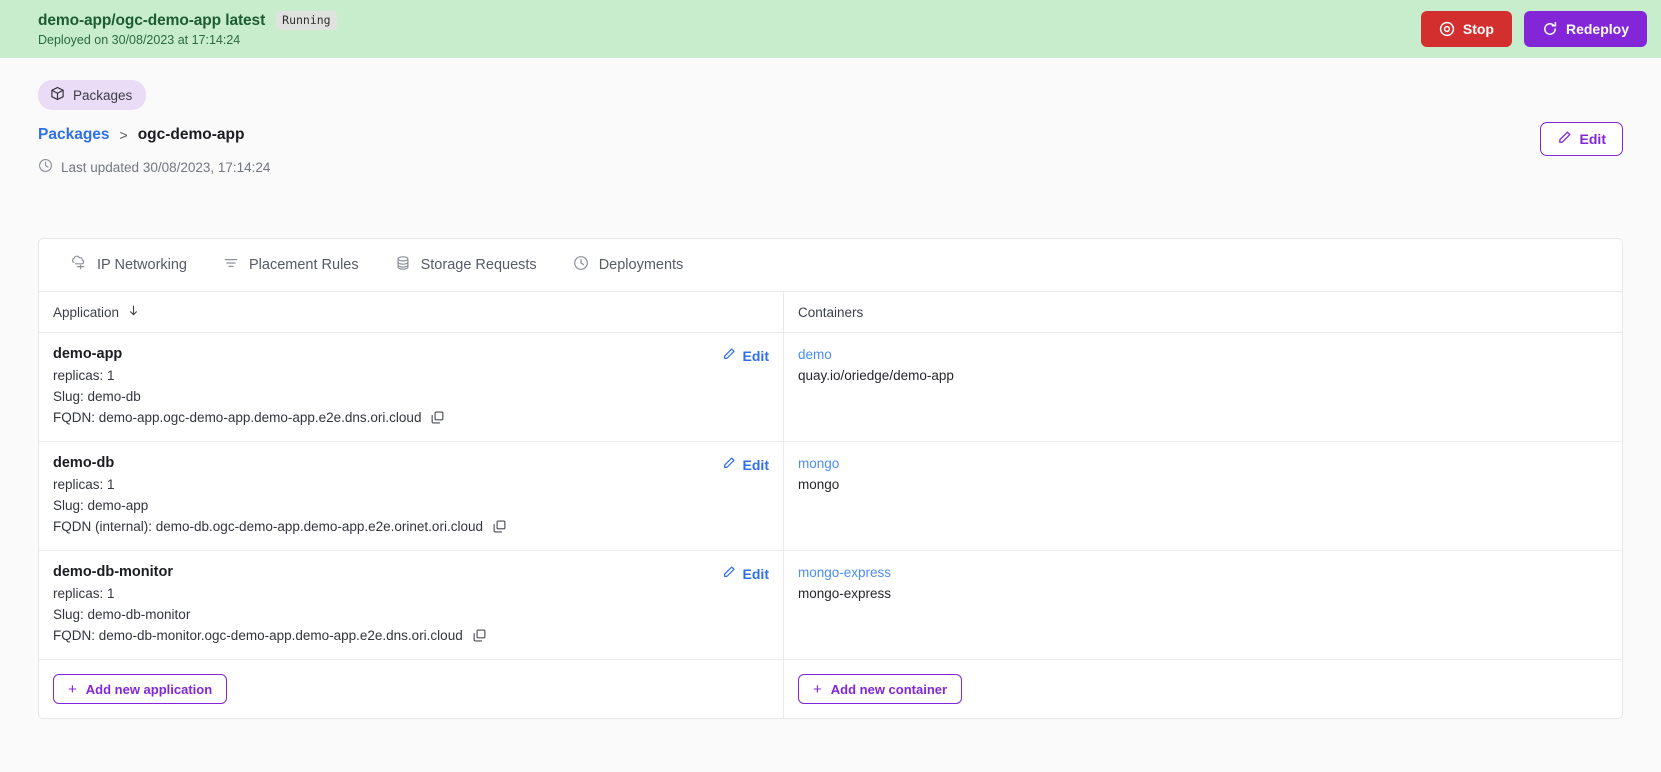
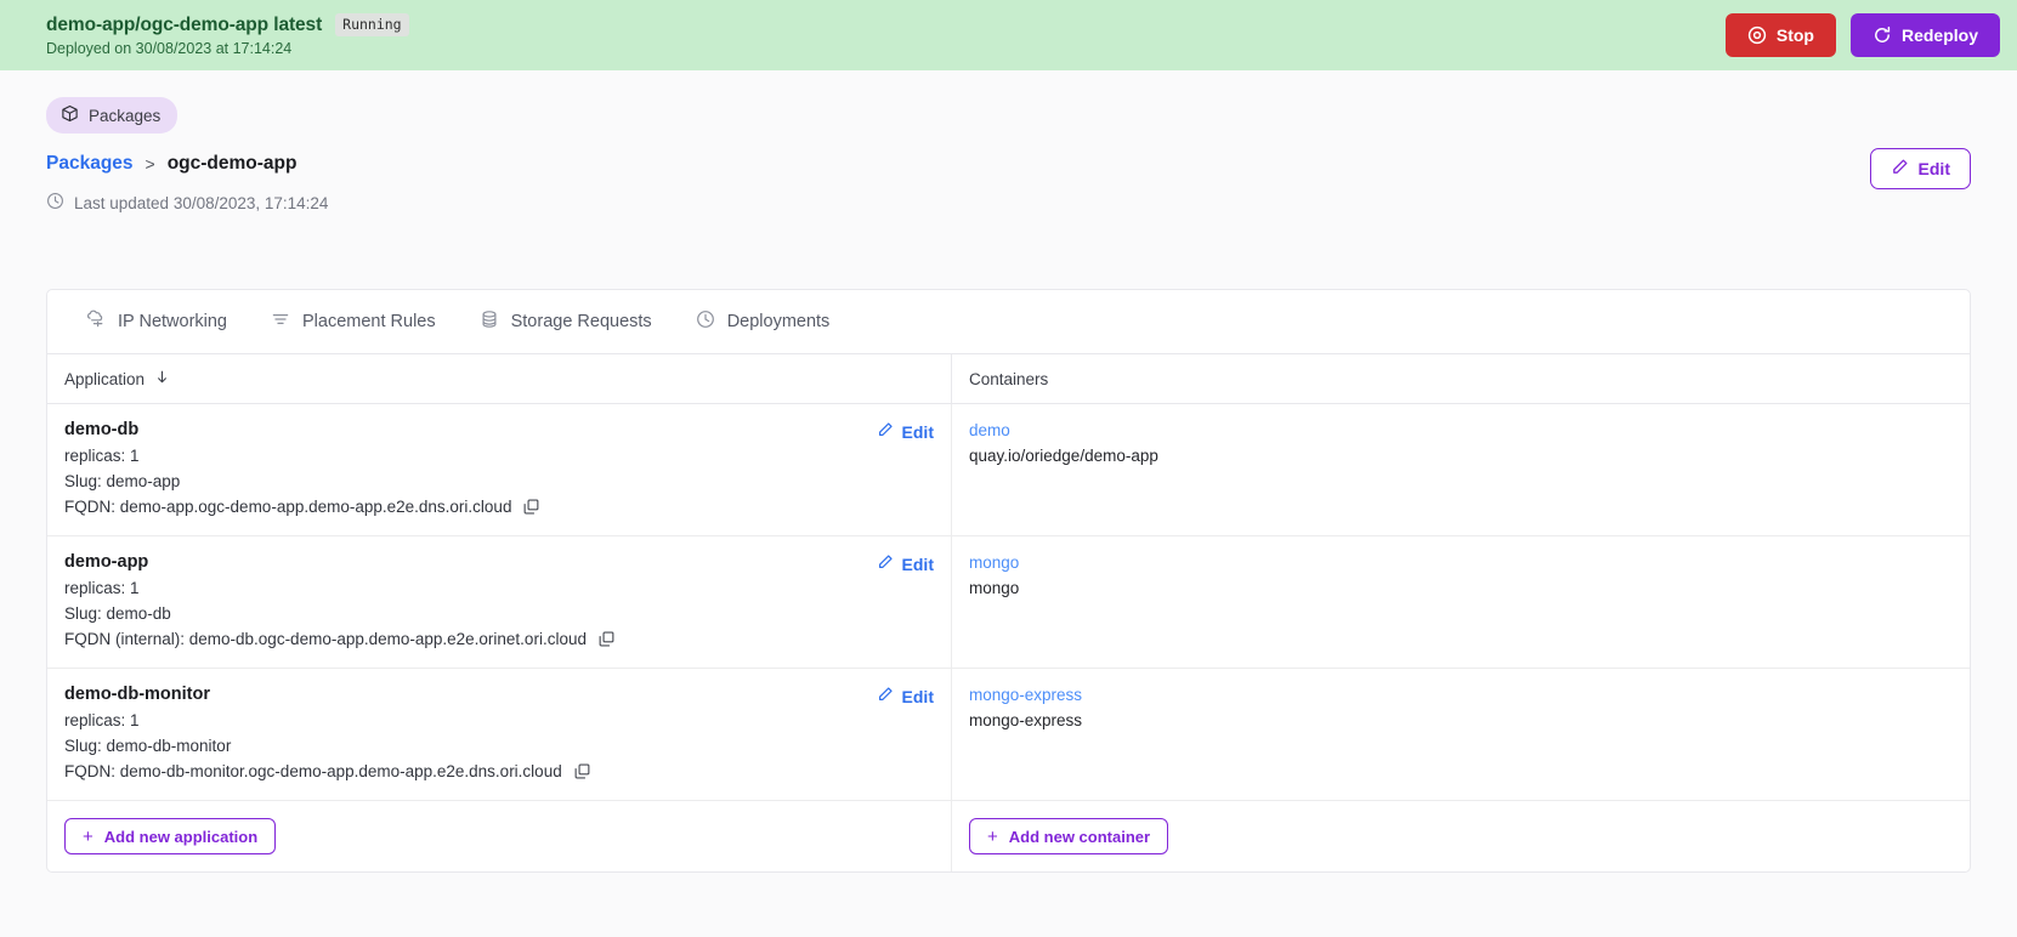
  demo-app/ogc-demo-app latest
  Running
  Deployed on 30/08/2023 at 17:14:24
  Stop
  Redeploy
  Packages
  Packages
  >
  ogc-demo-app
  Last updated 30/08/2023, 17:14:24
  Edit
  IP Networking
  Placement Rules
  Storage Requests
  Deployments
  Application
  Containers
- demo-app
+ demo-db
  replicas: 1
- Slug: demo-db
+ Slug: demo-app
  FQDN: demo-app.ogc-demo-app.demo-app.e2e.dns.ori.cloud
  Edit
  demo
  quay.io/oriedge/demo-app
- demo-db
+ demo-app
  replicas: 1
- Slug: demo-app
+ Slug: demo-db
  FQDN (internal): demo-db.ogc-demo-app.demo-app.e2e.orinet.ori.cloud
  Edit
  mongo
  mongo
  demo-db-monitor
  replicas: 1
  Slug: demo-db-monitor
  FQDN: demo-db-monitor.ogc-demo-app.demo-app.e2e.dns.ori.cloud
  Edit
  mongo-express
  mongo-express
  +
  Add new application
  +
  Add new container
